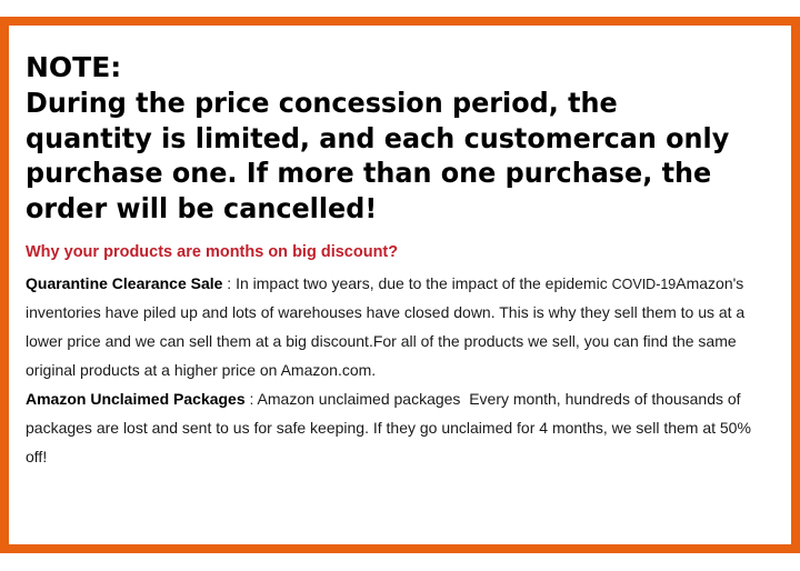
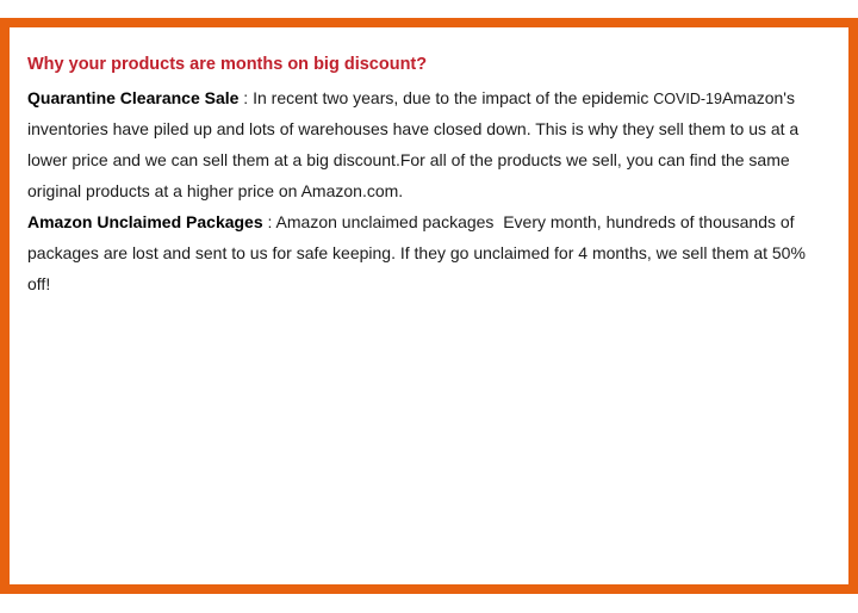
- NOTE:
- During the price concession period, the quantity is limited, and each customercan only purchase one. If more than one purchase, the order will be cancelled!
  Why your products are months on big discount?
- Quarantine Clearance Sale : In impact two years, due to the impact of the epidemic COVID-19Amazon's inventories have piled up and lots of warehouses have closed down. This is why they sell them to us at a lower price and we can sell them at a big discount.For all of the products we sell, you can find the same original products at a higher price on Amazon.com.
+ Quarantine Clearance Sale : In recent two years, due to the impact of the epidemic COVID-19Amazon's inventories have piled up and lots of warehouses have closed down. This is why they sell them to us at a lower price and we can sell them at a big discount.For all of the products we sell, you can find the same original products at a higher price on Amazon.com.
  Amazon Unclaimed Packages : Amazon unclaimed packages Every month, hundreds of thousands of packages are lost and sent to us for safe keeping. If they go unclaimed for 4 months, we sell them at 50% off!
